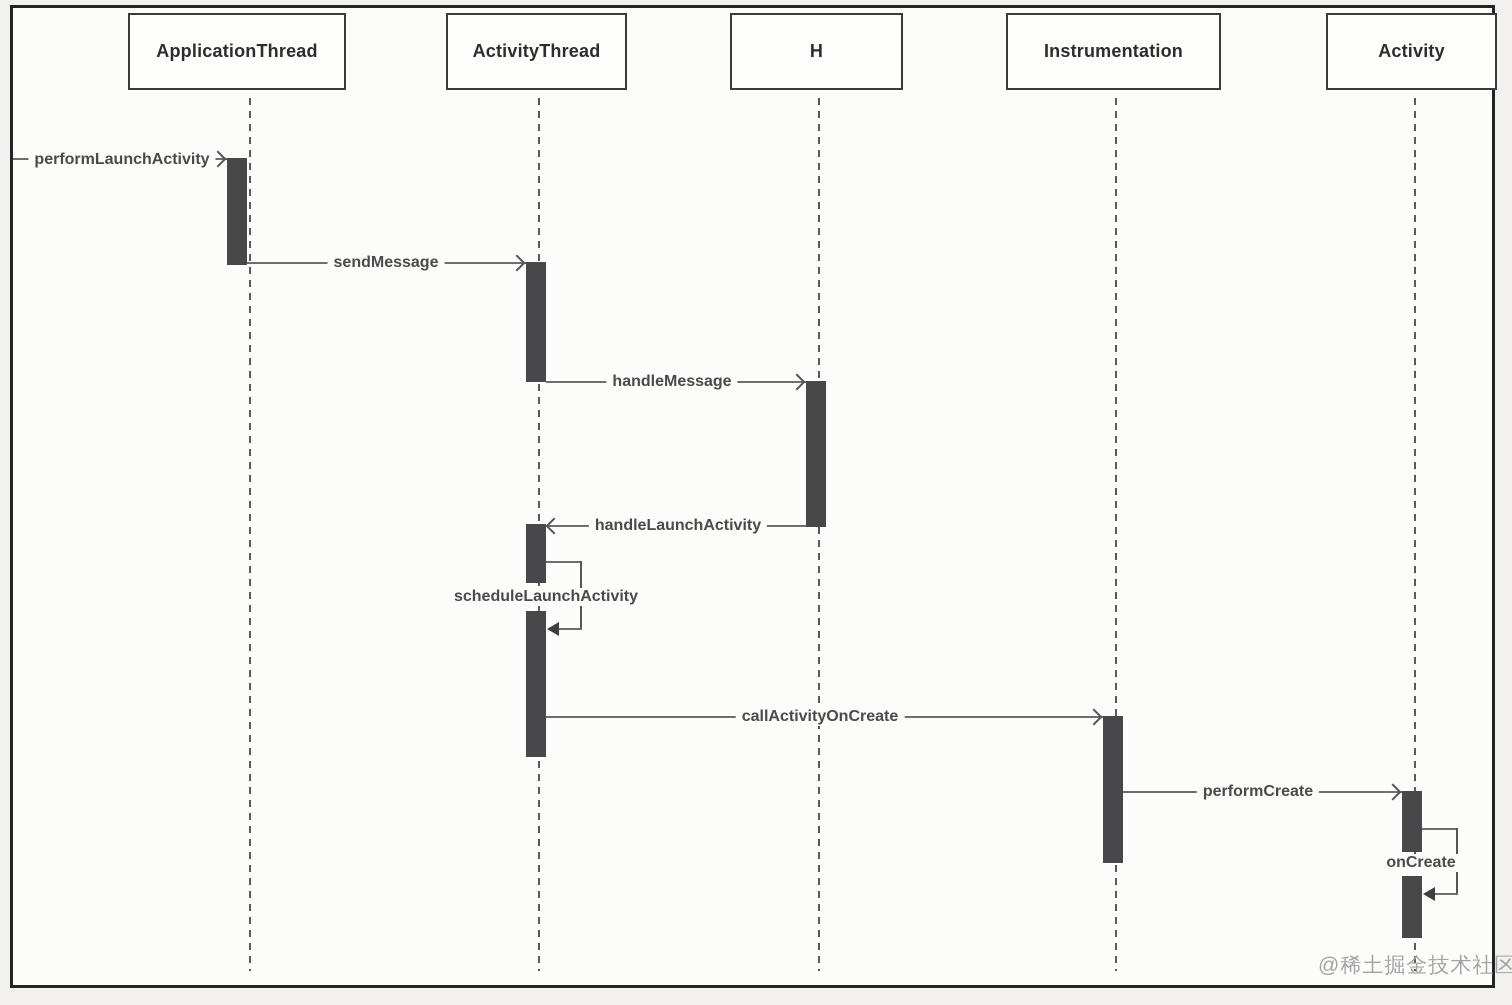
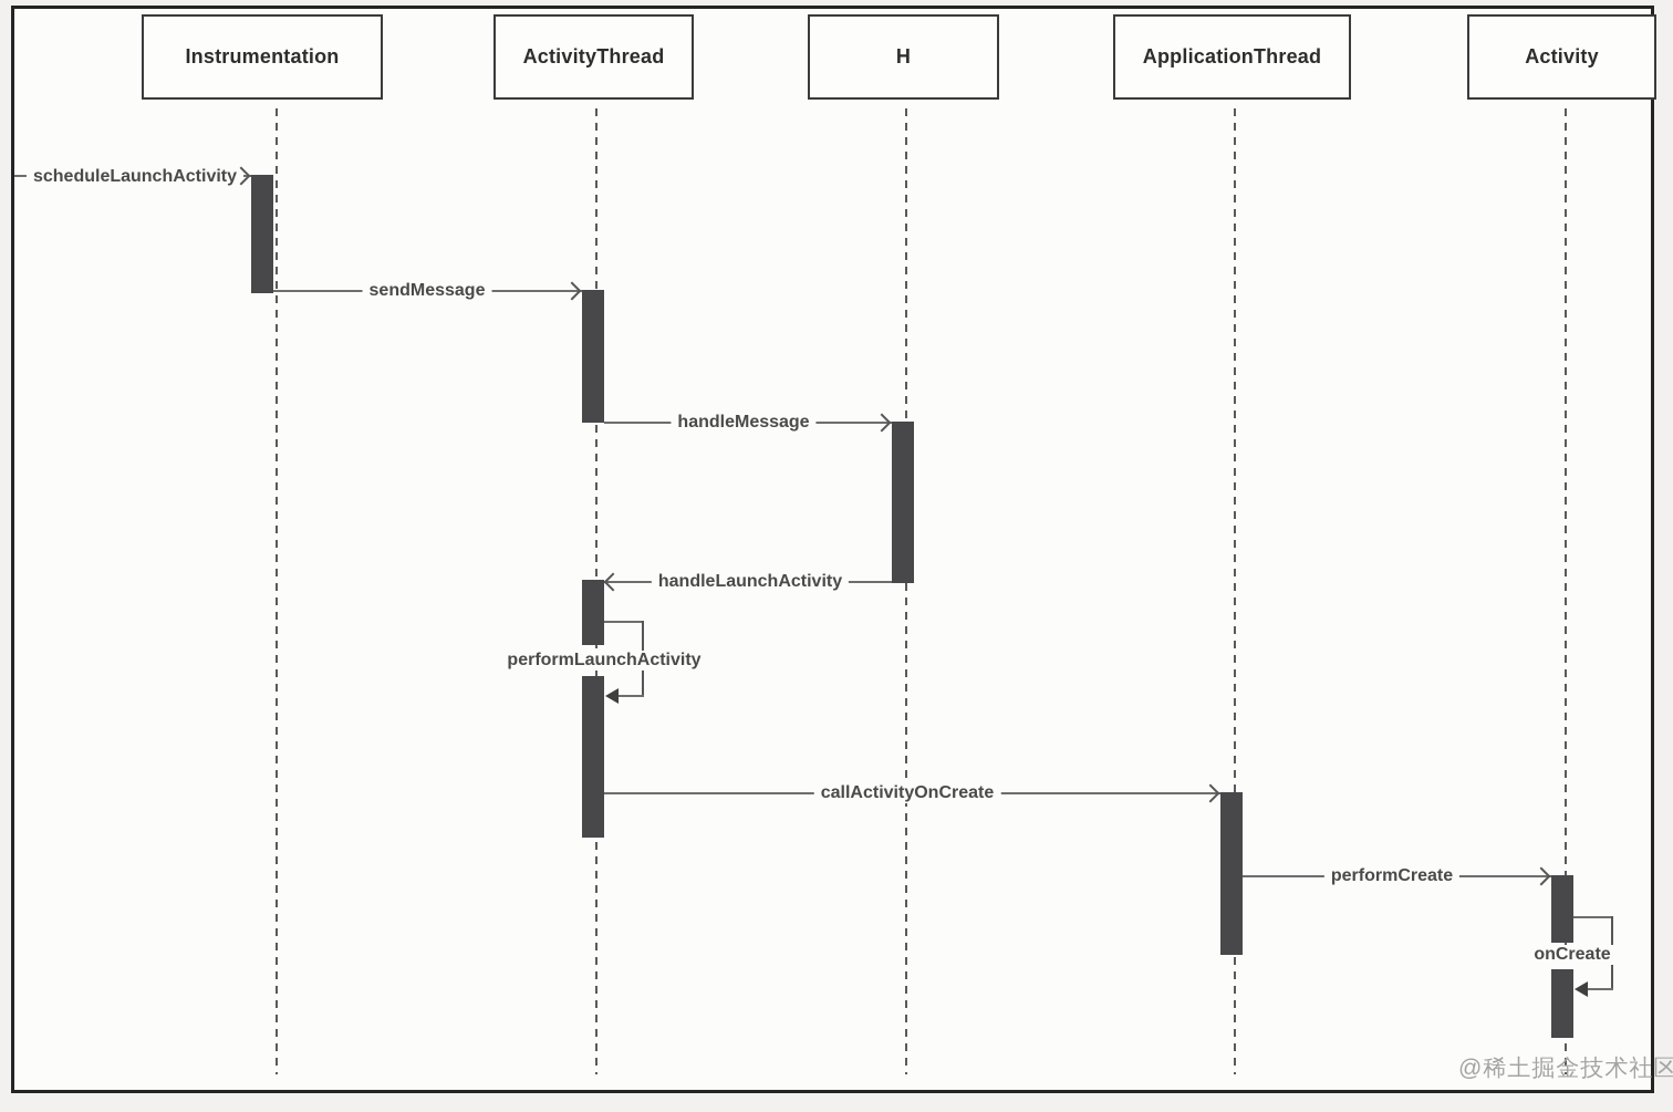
- ApplicationThread
+ Instrumentation
  ActivityThread
  H
- Instrumentation
+ ApplicationThread
  Activity
- performLaunchActivity
+ scheduleLaunchActivity
  sendMessage
  handleMessage
  handleLaunchActivity
- scheduleLaunchActivity
+ performLaunchActivity
  callActivityOnCreate
  performCreate
  onCreate
  @稀土掘金技术社区
